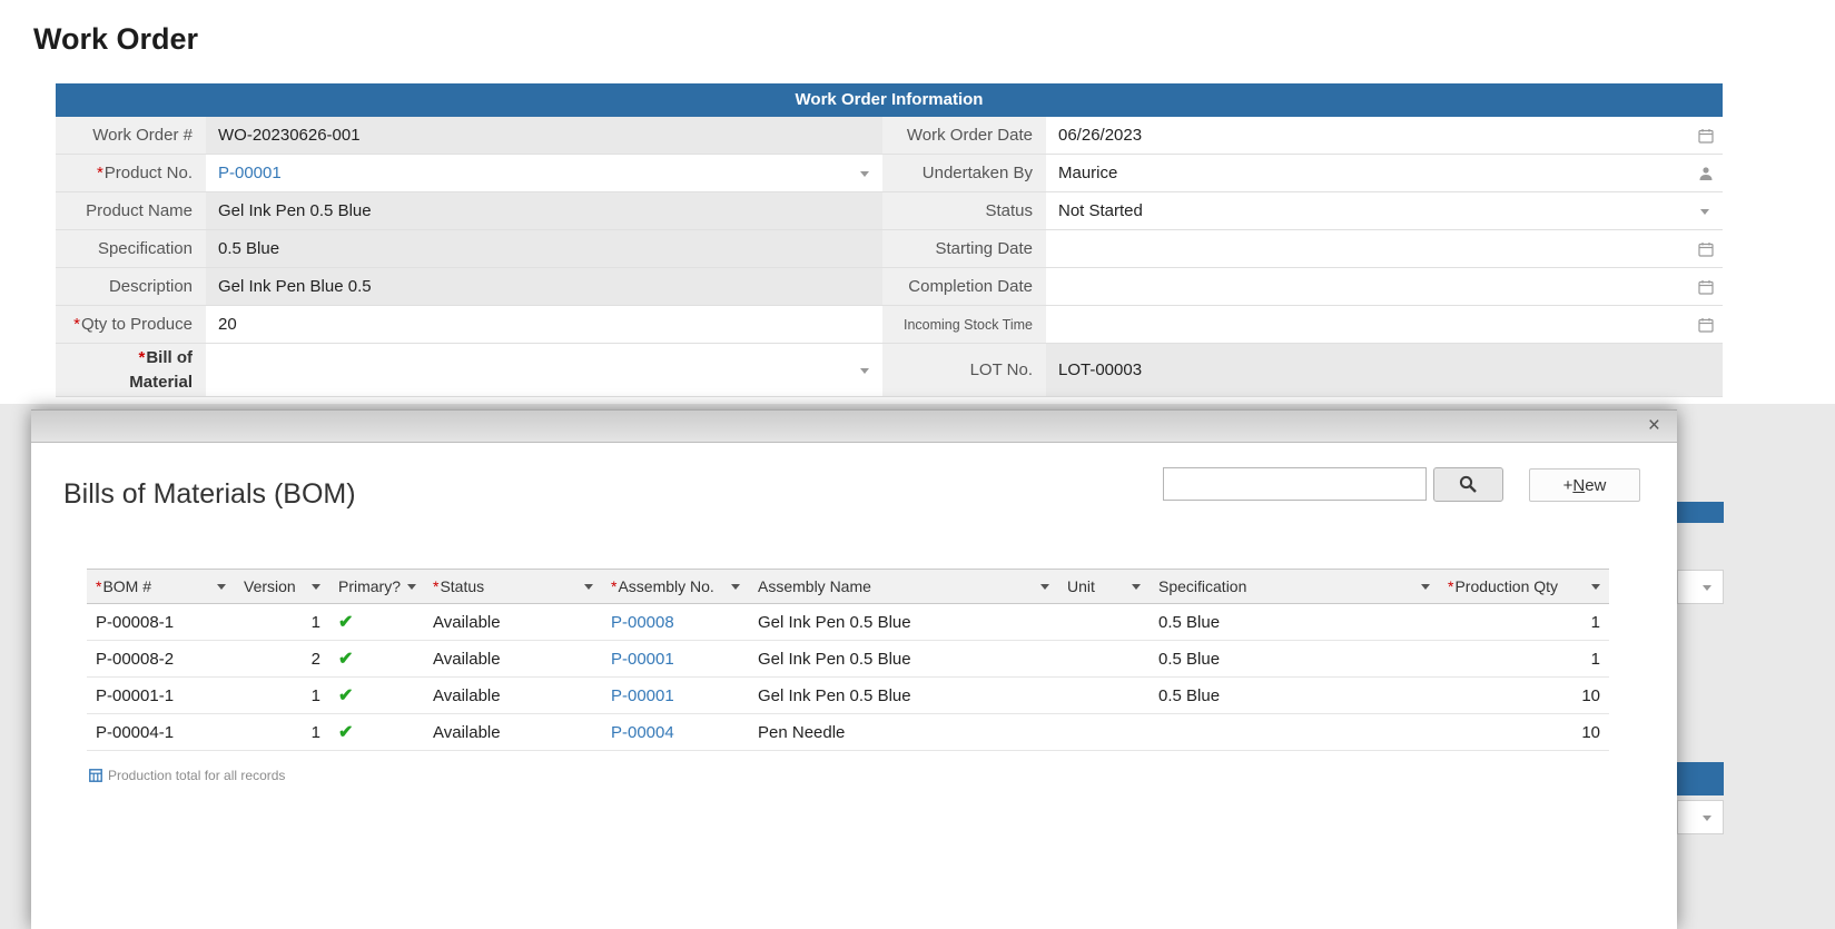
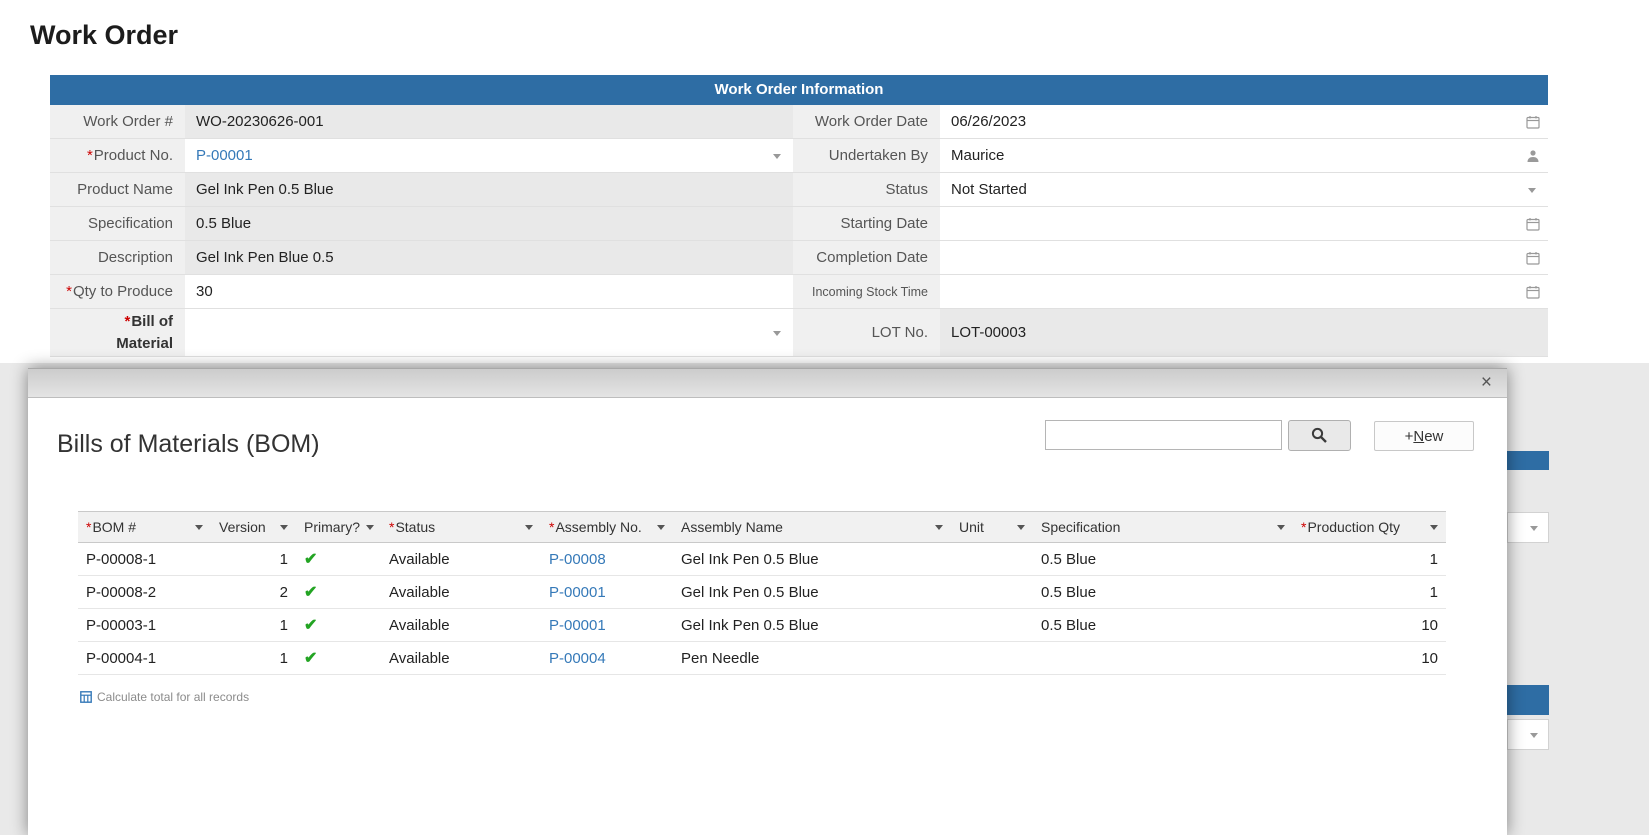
  Work Order
  Work Order Information
  Work Order #
  WO-20230626-001
  Work Order Date
  06/26/2023
  Product No.
  P-00001
  Undertaken By
  Maurice
  Product Name
  Gel Ink Pen 0.5 Blue
  Status
  Not Started
  Specification
  0.5 Blue
  Starting Date
  Description
  Gel Ink Pen Blue 0.5
  Completion Date
  Qty to Produce
- 20
+ 30
  Incoming Stock Time
  Bill of Material
  LOT No.
  LOT-00003
  ×
  Bills of Materials (BOM)
  +
  New
  BOM #	Version	Primary?	Status	Assembly No.	Assembly Name	Unit	Specification	Production Qty
  P-00008-1	1	✔	Available	P-00008	Gel Ink Pen 0.5 Blue		0.5 Blue	1
  P-00008-2	2	✔	Available	P-00001	Gel Ink Pen 0.5 Blue		0.5 Blue	1
- P-00001-1	1	✔	Available	P-00001	Gel Ink Pen 0.5 Blue		0.5 Blue	10
+ P-00003-1	1	✔	Available	P-00001	Gel Ink Pen 0.5 Blue		0.5 Blue	10
  P-00004-1	1	✔	Available	P-00004	Pen Needle			10
- Production total for all records
+ Calculate total for all records
